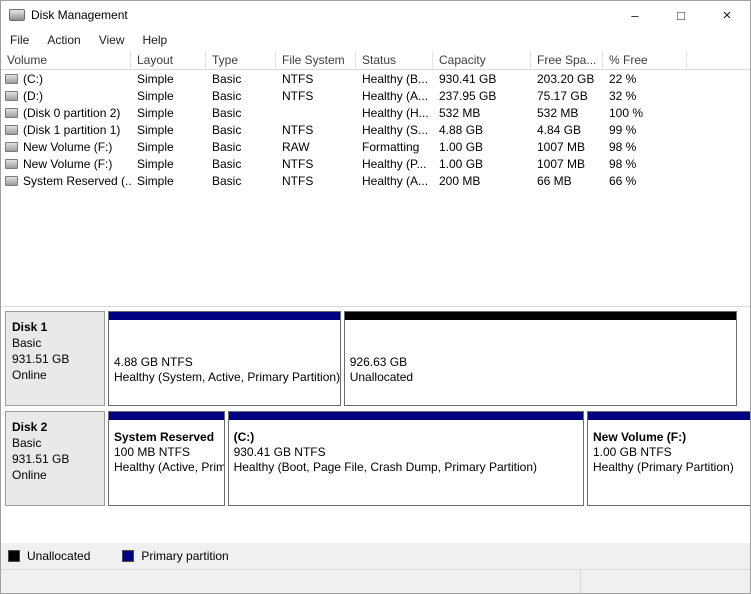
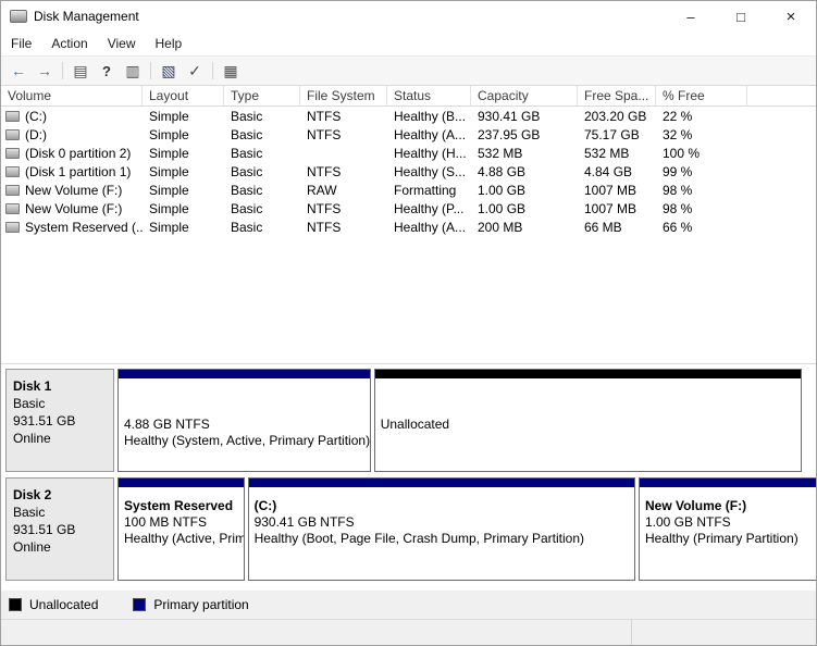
  Disk Management
  –
  □
  ×
  File
  Action
  View
  Help
+ ←
+ →
+ ▤
+ ?
+ ▥
+ ▧
+ ✓
+ ▦
  Volume
  Layout
  Type
  File System
  Status
  Capacity
  Free Spa...
  % Free
  (C:)
  Simple
  Basic
  NTFS
  Healthy (B...
  930.41 GB
  203.20 GB
  22 %
  (D:)
  Simple
  Basic
  NTFS
  Healthy (A...
  237.95 GB
  75.17 GB
  32 %
  (Disk 0 partition 2)
  Simple
  Basic
  Healthy (H...
  532 MB
  532 MB
  100 %
  (Disk 1 partition 1)
  Simple
  Basic
  NTFS
  Healthy (S...
  4.88 GB
  4.84 GB
  99 %
  New Volume (F:)
  Simple
  Basic
  RAW
  Formatting
  1.00 GB
  1007 MB
  98 %
  New Volume (F:)
  Simple
  Basic
  NTFS
  Healthy (P...
  1.00 GB
  1007 MB
  98 %
  System Reserved (..
  Simple
  Basic
  NTFS
  Healthy (A...
  200 MB
  66 MB
  66 %
  Disk 1
  Basic
  931.51 GB
  Online
  4.88 GB NTFS
  Healthy (System, Active, Primary Partition)
- 926.63 GB
  Unallocated
  Disk 2
  Basic
  931.51 GB
  Online
  System Reserved
  100 MB NTFS
  (C:)
  930.41 GB NTFS
  Healthy (Boot, Page File, Crash Dump, Primary Partition)
  New Volume (F:)
  1.00 GB NTFS
  Healthy (Primary Partition)
  Unallocated
  Primary partition
